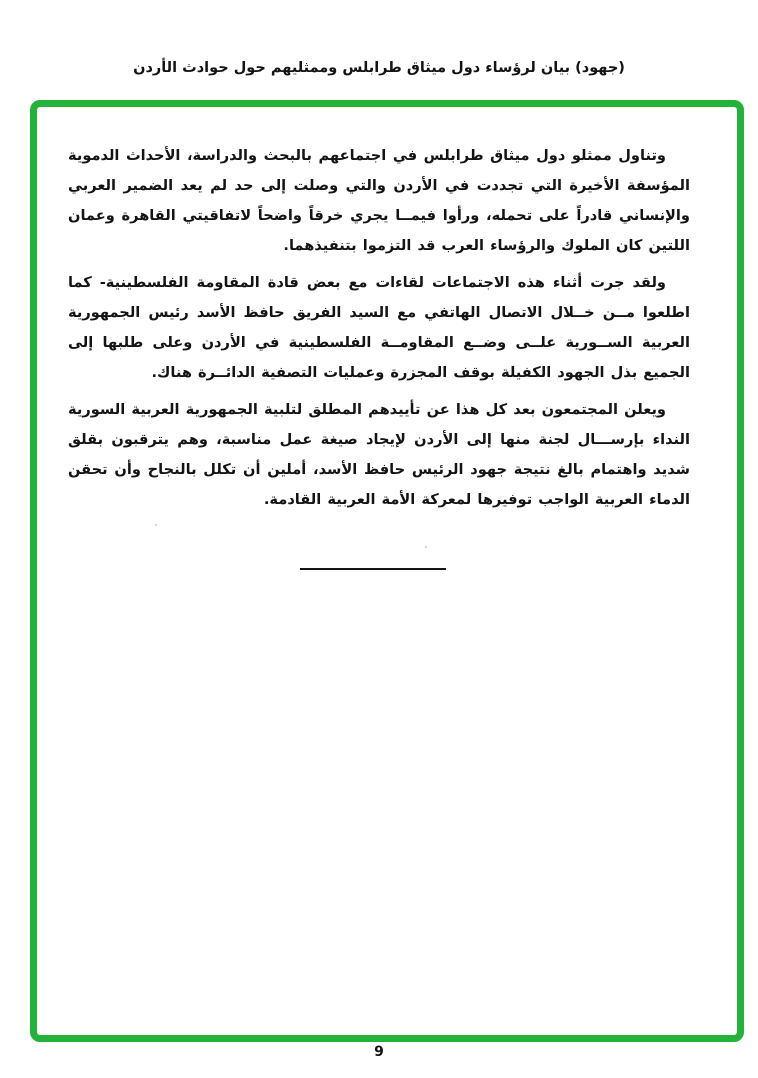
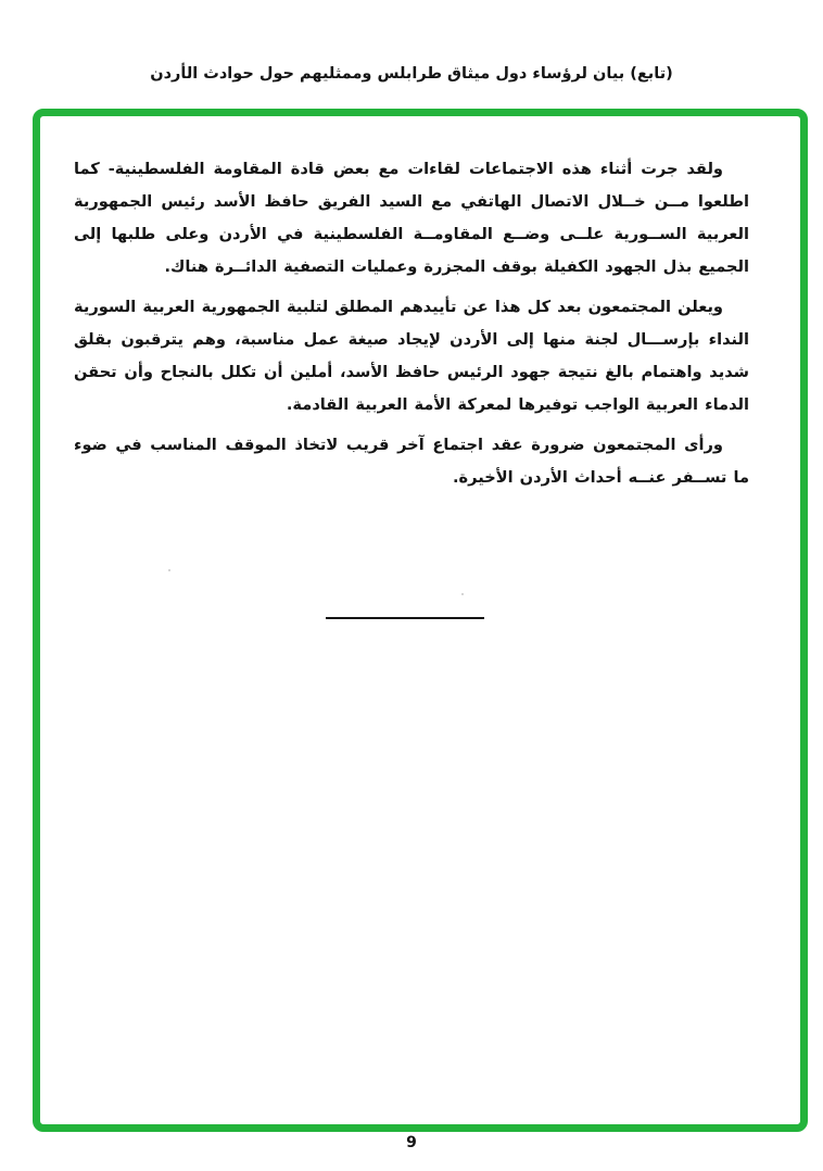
- (جهود) بيان لرؤساء دول ميثاق طرابلس وممثليهم حول حوادث الأردن
+ (تابع) بيان لرؤساء دول ميثاق طرابلس وممثليهم حول حوادث الأردن
- وتناول ممثلو دول ميثاق طرابلس في اجتماعهم بالبحث والدراسة، الأحداث الدموية المؤسفة الأخيرة التي تجددت في الأردن والتي وصلت إلى حد لم يعد الضمير العربي والإنساني قادراً على تحمله، ورأوا فيمــا يجري خرقاً واضحاً لاتفاقيتي القاهرة وعمان اللتين كان الملوك والرؤساء العرب قد التزموا بتنفيذهما.
  ولقد جرت أثناء هذه الاجتماعات لقاءات مع بعض قادة المقاومة الفلسطينية- كما اطلعوا مــن خــلال الاتصال الهاتفي مع السيد الفريق حافظ الأسد رئيس الجمهورية العربية الســورية علــى وضــع المقاومــة الفلسطينية في الأردن وعلى طلبها إلى الجميع بذل الجهود الكفيلة بوقف المجزرة وعمليات التصفية الدائــرة هناك.
  ويعلن المجتمعون بعد كل هذا عن تأييدهم المطلق لتلبية الجمهورية العربية السورية النداء بإرســـال لجنة منها إلى الأردن لإيجاد صيغة عمل مناسبة، وهم يترقبون بقلق شديد واهتمام بالغ نتيجة جهود الرئيس حافظ الأسد، أملين أن تكلل بالنجاح وأن تحقن الدماء العربية الواجب توفيرها لمعركة الأمة العربية القادمة.
+ ورأى المجتمعون ضرورة عقد اجتماع آخر قريب لاتخاذ الموقف المناسب في ضوء ما تســفر عنــه أحداث الأردن الأخيرة.
  9
